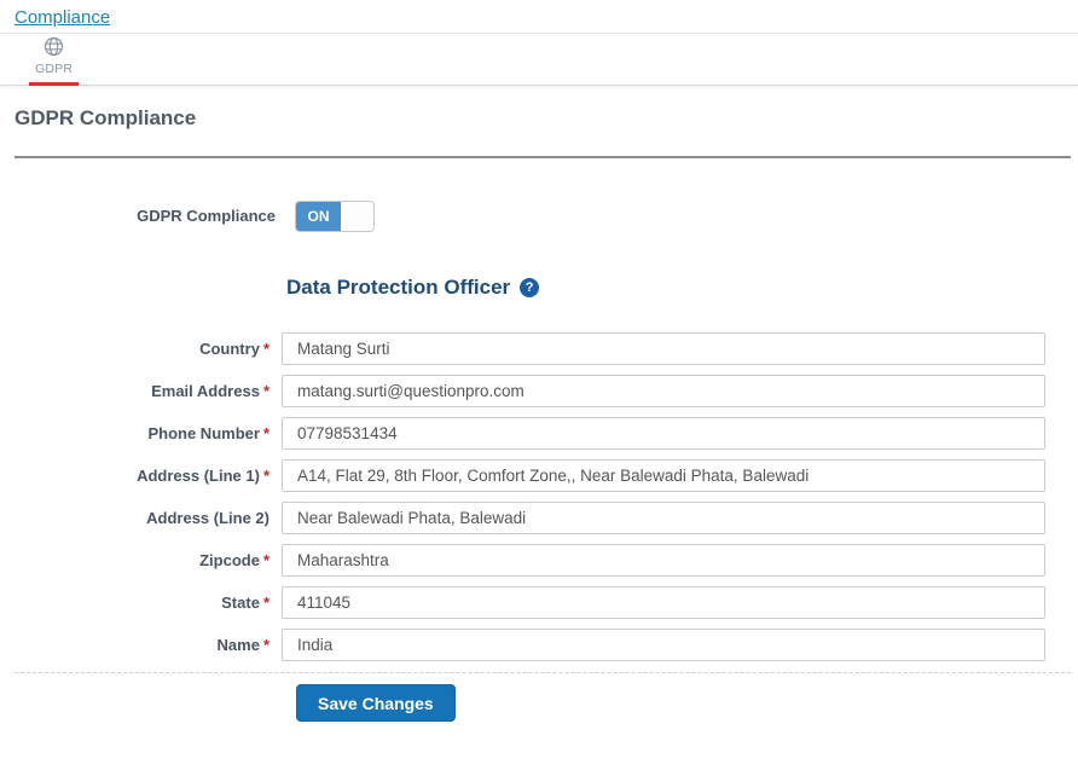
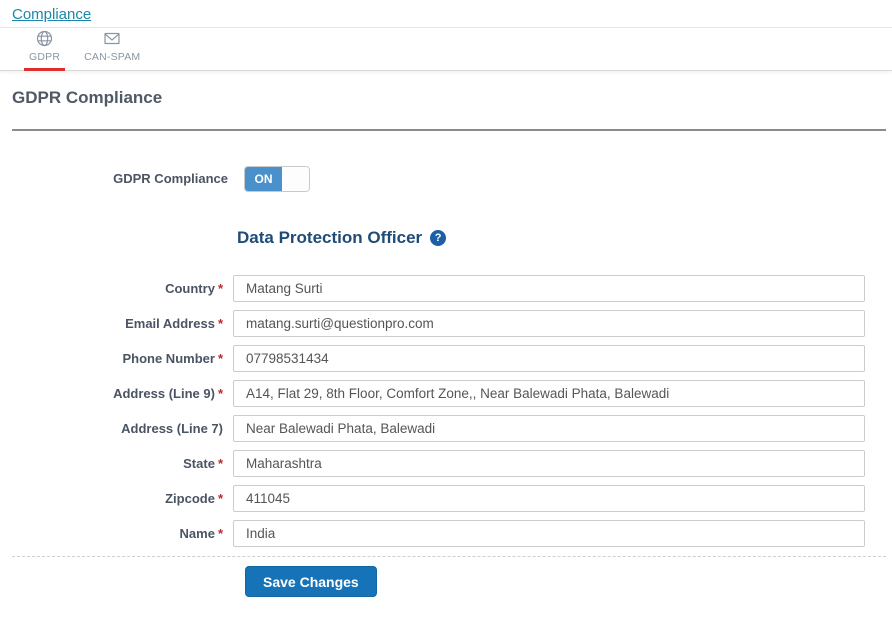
  Compliance
  GDPR
+ CAN-SPAM
  GDPR Compliance
  GDPR Compliance
  ON
  Data Protection Officer
  ?
  Country *
  Matang Surti
  Email Address *
  matang.surti@questionpro.com
  Phone Number *
  07798531434
- Address (Line 1) *
+ Address (Line 9) *
  A14, Flat 29, 8th Floor, Comfort Zone,, Near Balewadi Phata, Balewadi
- Address (Line 2)
+ Address (Line 7)
  Near Balewadi Phata, Balewadi
- Zipcode *
+ State *
  Maharashtra
- State *
+ Zipcode *
  411045
  Name *
  India
  Save Changes
